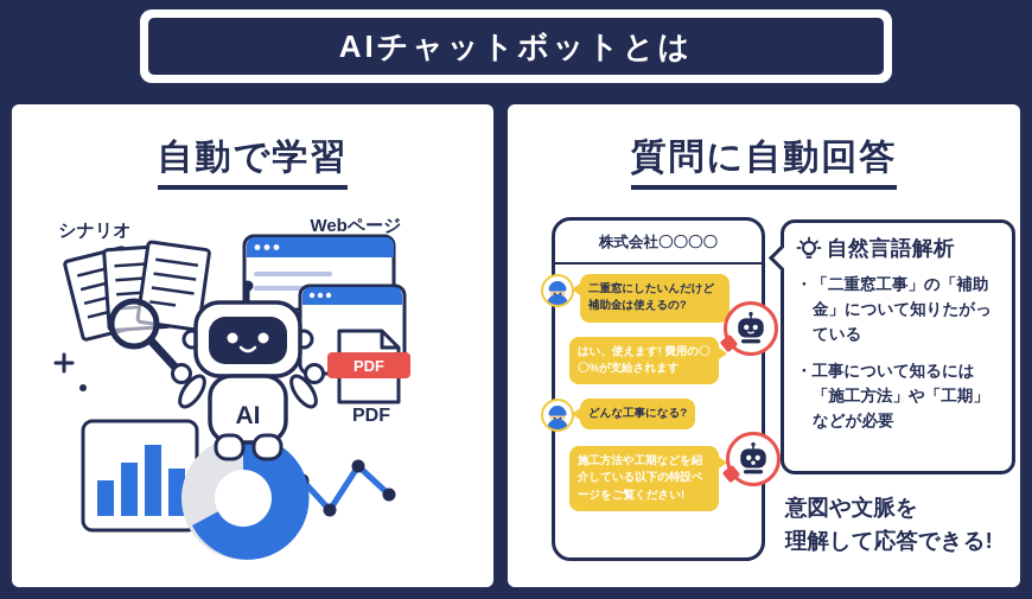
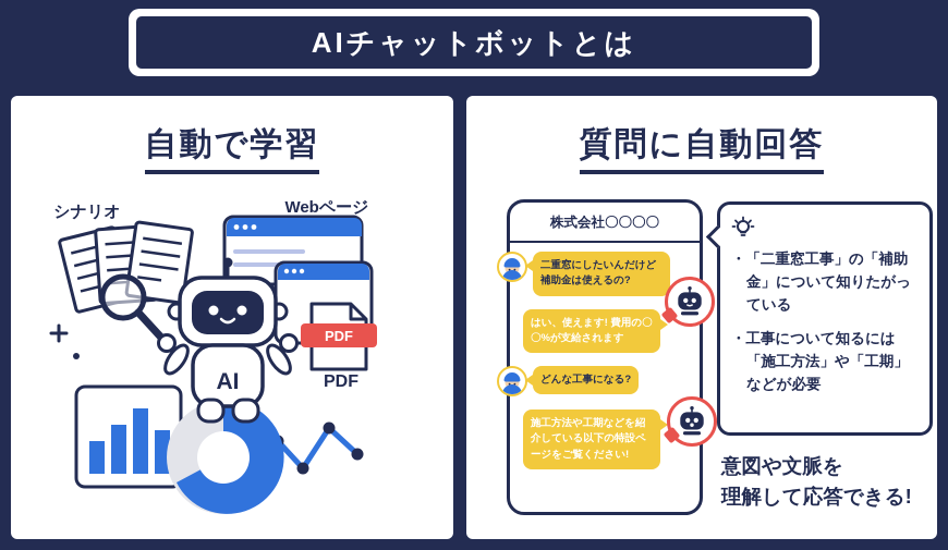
  AIチャットボットとは
  自動で学習
  シナリオ
  Webページ
  PDF
  PDF
  AI
  質問に自動回答
  株式会社〇〇〇〇
  二重窓にしたいんだけど補助金は使えるの?
  はい、使えます! 費用の〇〇%が支給されます
  どんな工事になる?
  施工方法や工期などを紹介している以下の特設ページをご覧ください!
- 自然言語解析
  ・「二重窓工事」の「補助金」について知りたがっている
  ・工事について知るには「施工方法」や「工期」などが必要
  意図や文脈を
  理解して応答できる!
